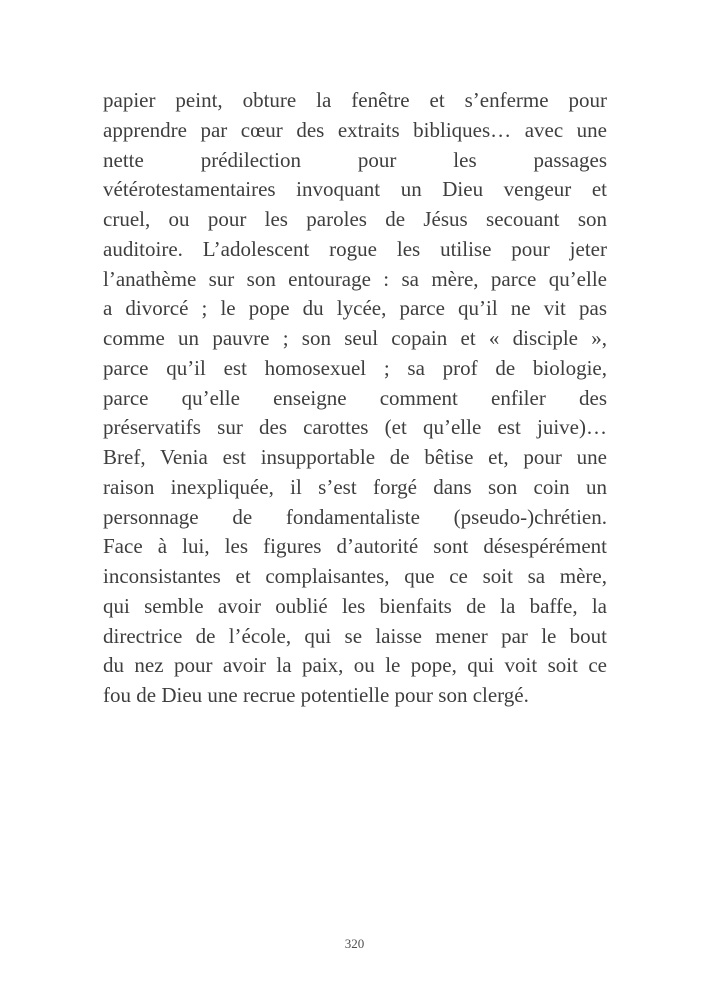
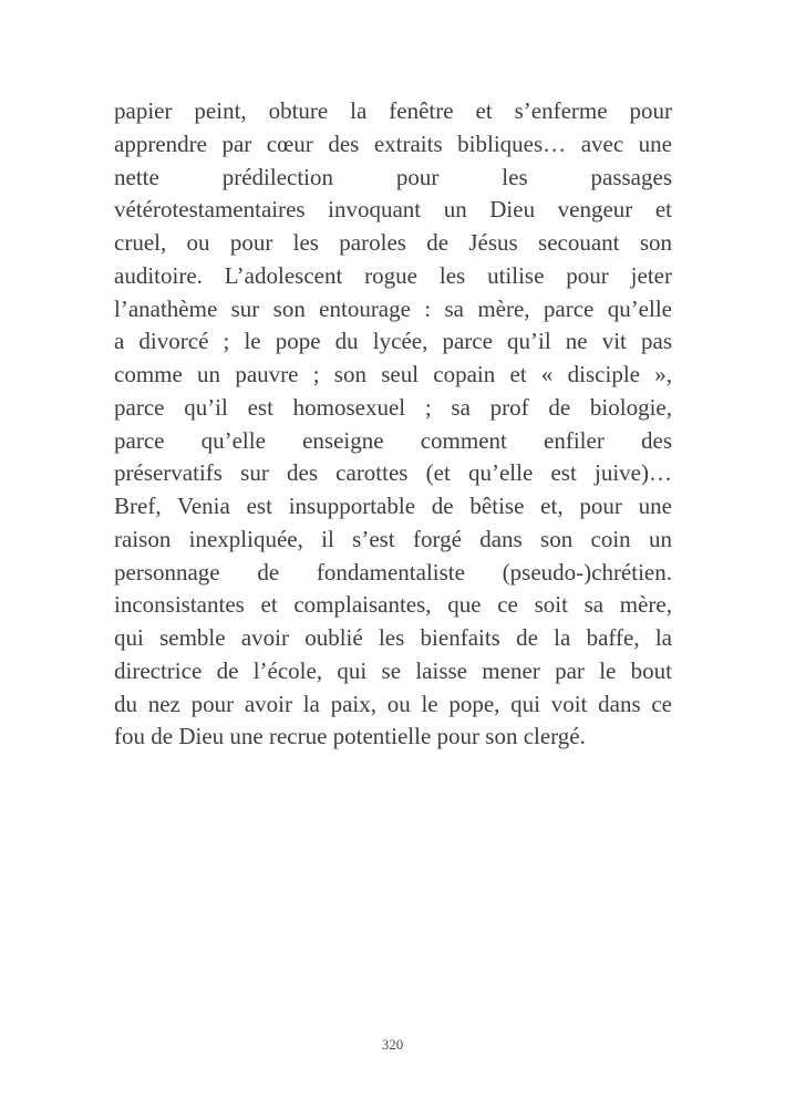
  papier peint, obture la fenêtre et s’enferme pour
  apprendre par cœur des extraits bibliques… avec une
  nette prédilection pour les passages
  vétérotestamentaires invoquant un Dieu vengeur et
  cruel, ou pour les paroles de Jésus secouant son
  auditoire. L’adolescent rogue les utilise pour jeter
  l’anathème sur son entourage : sa mère, parce qu’elle
  a divorcé ; le pope du lycée, parce qu’il ne vit pas
  comme un pauvre ; son seul copain et « disciple »,
  parce qu’il est homosexuel ; sa prof de biologie,
  parce qu’elle enseigne comment enfiler des
  préservatifs sur des carottes (et qu’elle est juive)…
  Bref, Venia est insupportable de bêtise et, pour une
  raison inexpliquée, il s’est forgé dans son coin un
  personnage de fondamentaliste (pseudo-)chrétien.
- Face à lui, les figures d’autorité sont désespérément
  inconsistantes et complaisantes, que ce soit sa mère,
  qui semble avoir oublié les bienfaits de la baffe, la
  directrice de l’école, qui se laisse mener par le bout
- du nez pour avoir la paix, ou le pope, qui voit soit ce
+ du nez pour avoir la paix, ou le pope, qui voit dans ce
  fou de Dieu une recrue potentielle pour son clergé.
  320
